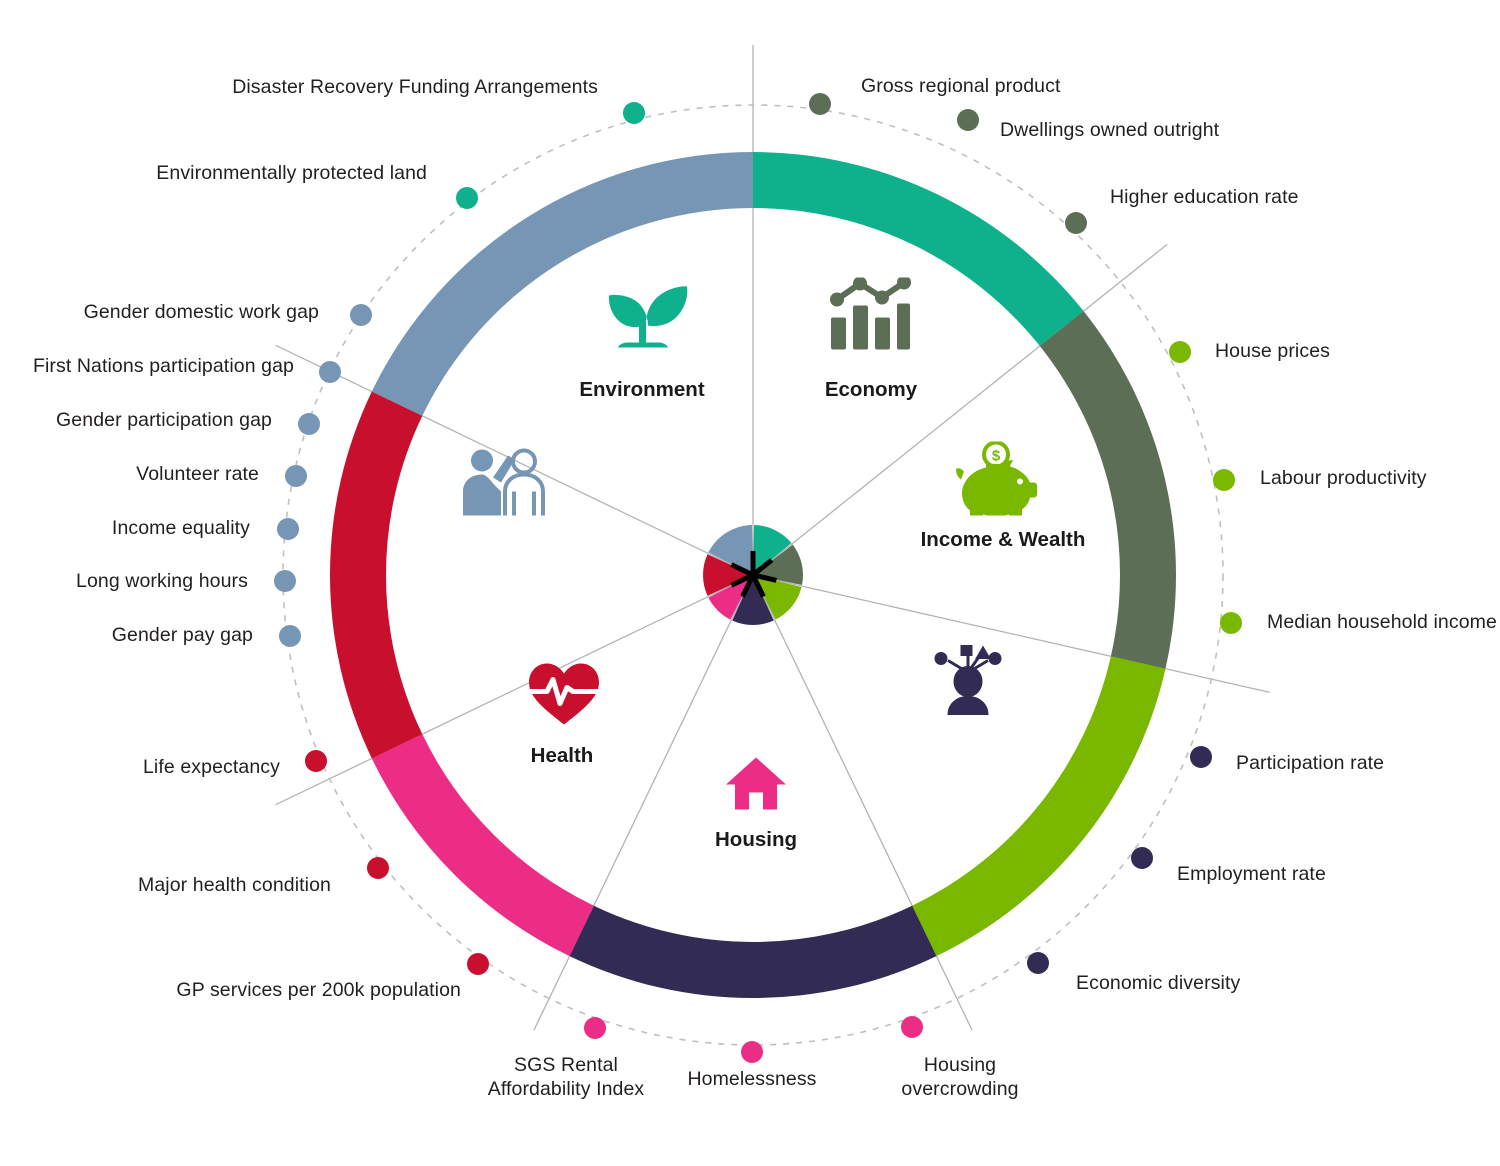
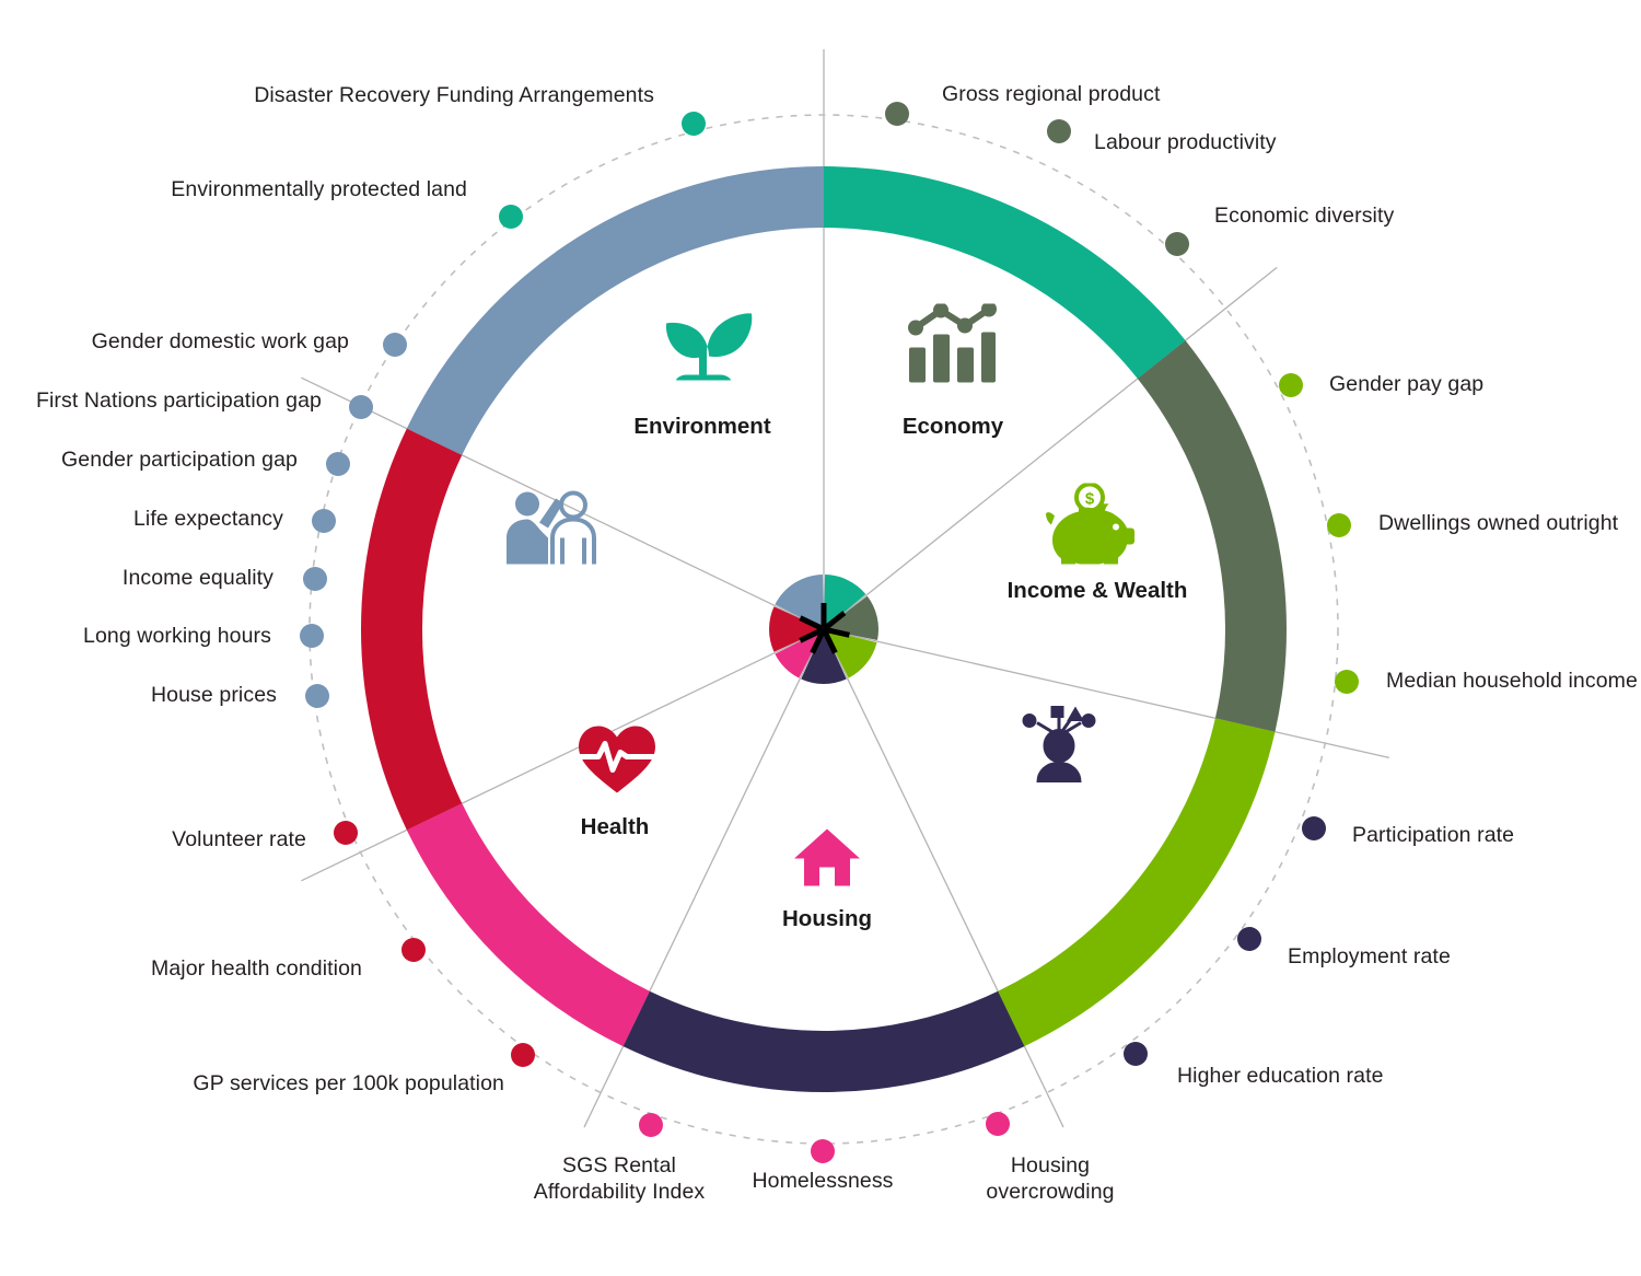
  $
  Environment
  Economy
  Income & Wealth
  Housing
  Health
  Disaster Recovery Funding Arrangements
  Environmentally protected land
  Gross regional product
- Dwellings owned outright
+ Labour productivity
- Higher education rate
+ Economic diversity
- House prices
+ Gender pay gap
- Labour productivity
+ Dwellings owned outright
  Median household income
  Participation rate
  Employment rate
- Economic diversity
+ Higher education rate
  Housing
  overcrowding
  Homelessness
  SGS Rental
  Affordability Index
- GP services per 200k population
+ GP services per 100k population
  Major health condition
- Life expectancy
+ Volunteer rate
- Gender pay gap
+ House prices
  Long working hours
  Income equality
- Volunteer rate
+ Life expectancy
  Gender participation gap
  First Nations participation gap
  Gender domestic work gap
